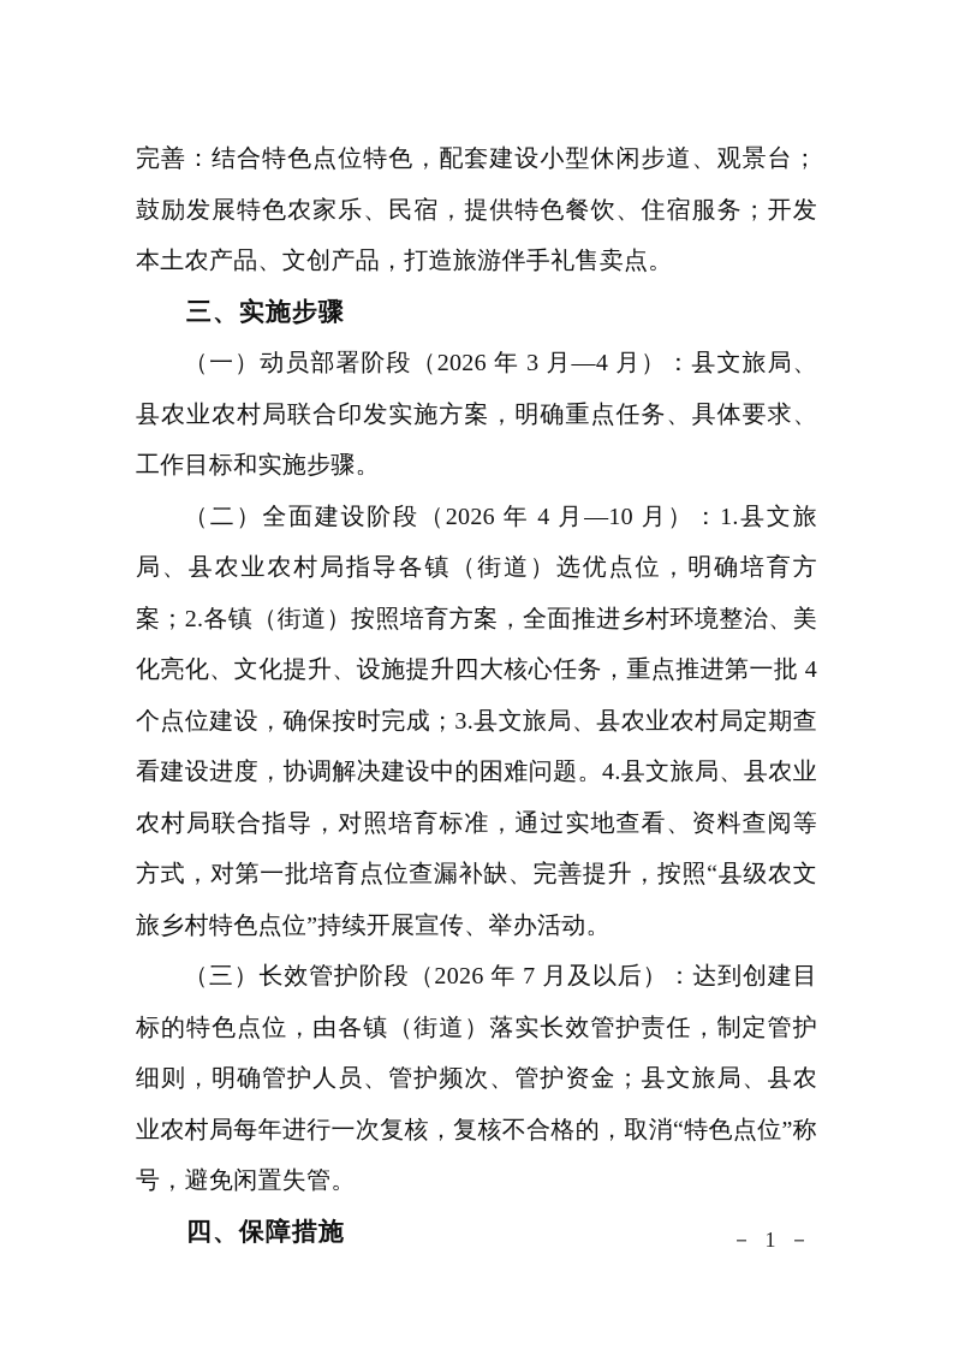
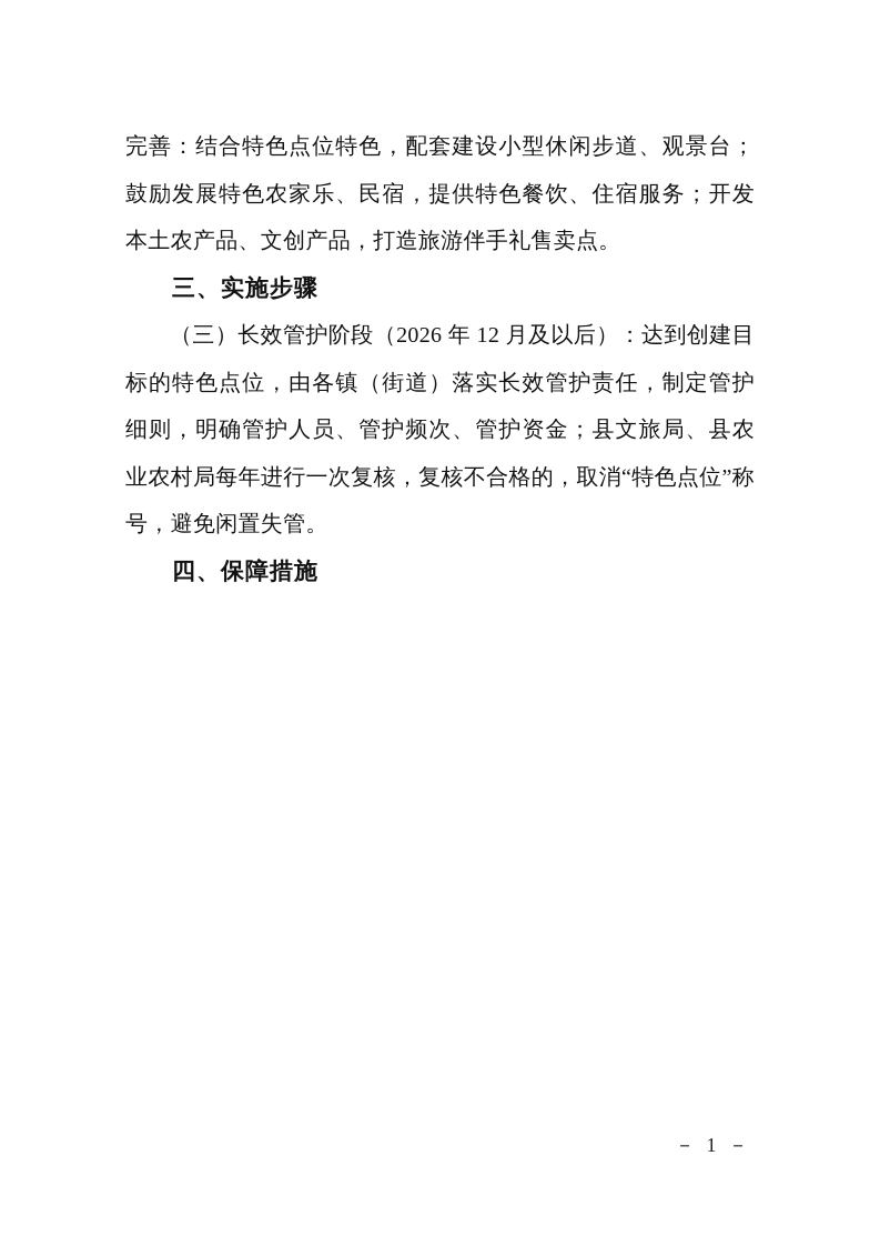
  完善：结合特色点位特色，配套建设小型休闲步道、观景台；鼓励发展特色农家乐、民宿，提供特色餐饮、住宿服务；开发本土农产品、文创产品，打造旅游伴手礼售卖点。
  三、实施步骤
- （一）动员部署阶段（2026 年 3 月—4 月）：县文旅局、县农业农村局联合印发实施方案，明确重点任务、具体要求、工作目标和实施步骤。
- （二）全面建设阶段（2026 年 4 月—10 月）：1.县文旅局、县农业农村局指导各镇（街道）选优点位，明确培育方案；2.各镇（街道）按照培育方案，全面推进乡村环境整治、美化亮化、文化提升、设施提升四大核心任务，重点推进第一批 4 个点位建设，确保按时完成；3.县文旅局、县农业农村局定期查看建设进度，协调解决建设中的困难问题。4.县文旅局、县农业农村局联合指导，对照培育标准，通过实地查看、资料查阅等方式，对第一批培育点位查漏补缺、完善提升，按照“县级农文旅乡村特色点位”持续开展宣传、举办活动。
- （三）长效管护阶段（2026 年 7 月及以后）：达到创建目标的特色点位，由各镇（街道）落实长效管护责任，制定管护细则，明确管护人员、管护频次、管护资金；县文旅局、县农业农村局每年进行一次复核，复核不合格的，取消“特色点位”称号，避免闲置失管。
+ （三）长效管护阶段（2026 年 12 月及以后）：达到创建目标的特色点位，由各镇（街道）落实长效管护责任，制定管护细则，明确管护人员、管护频次、管护资金；县文旅局、县农业农村局每年进行一次复核，复核不合格的，取消“特色点位”称号，避免闲置失管。
  四、保障措施
  － 1 －
